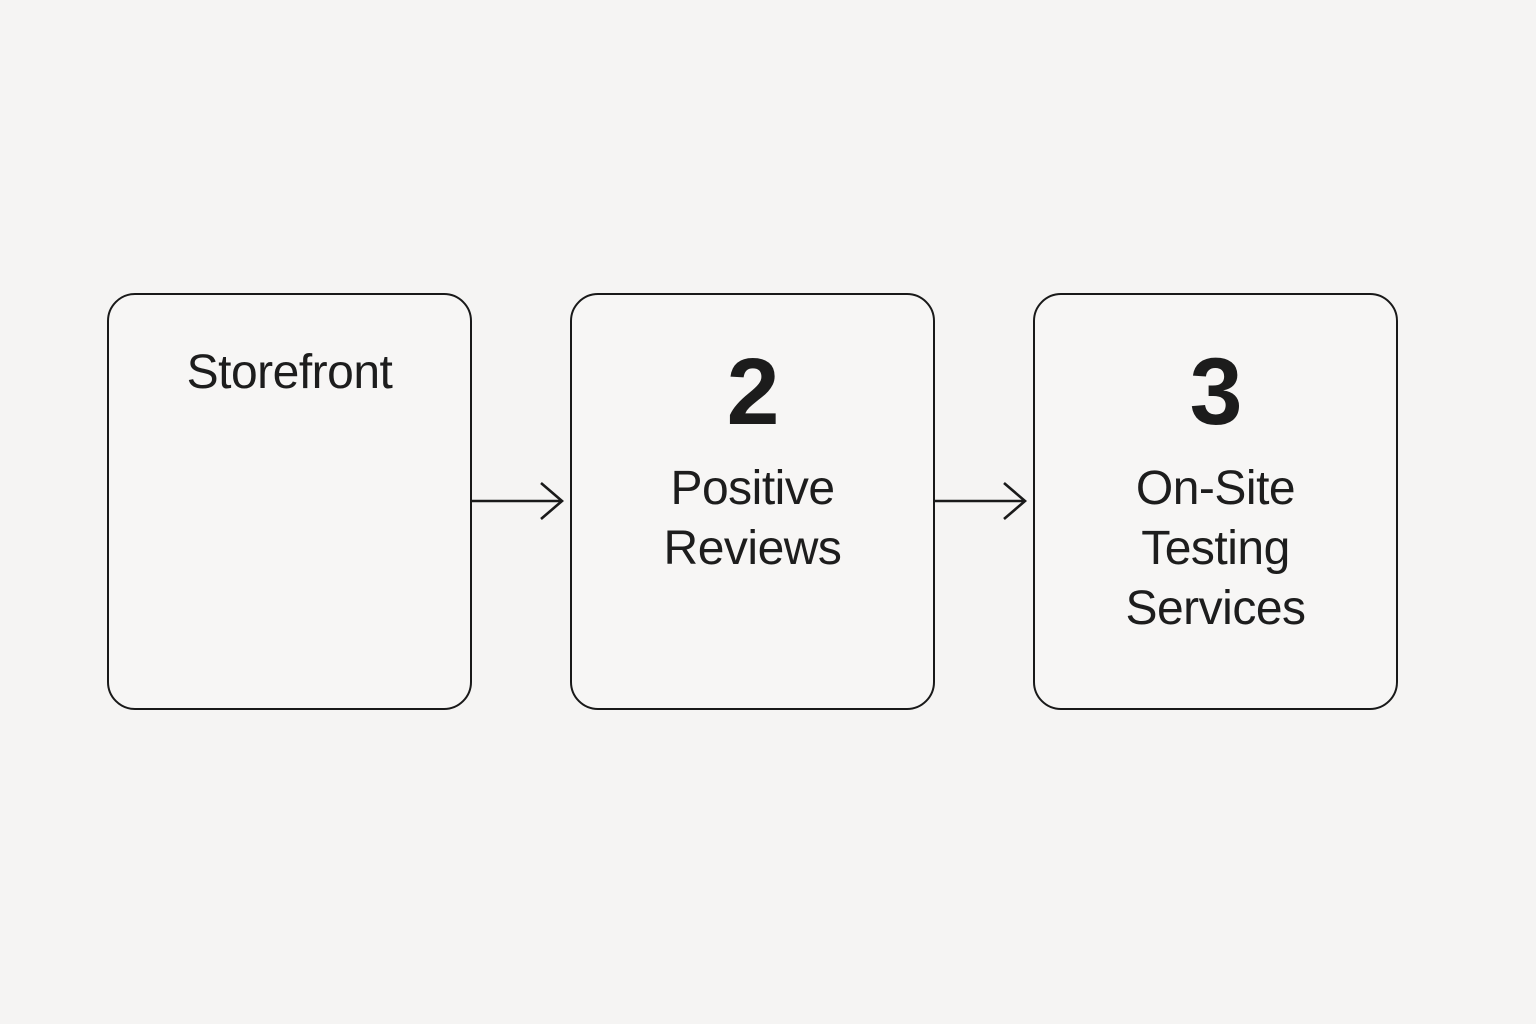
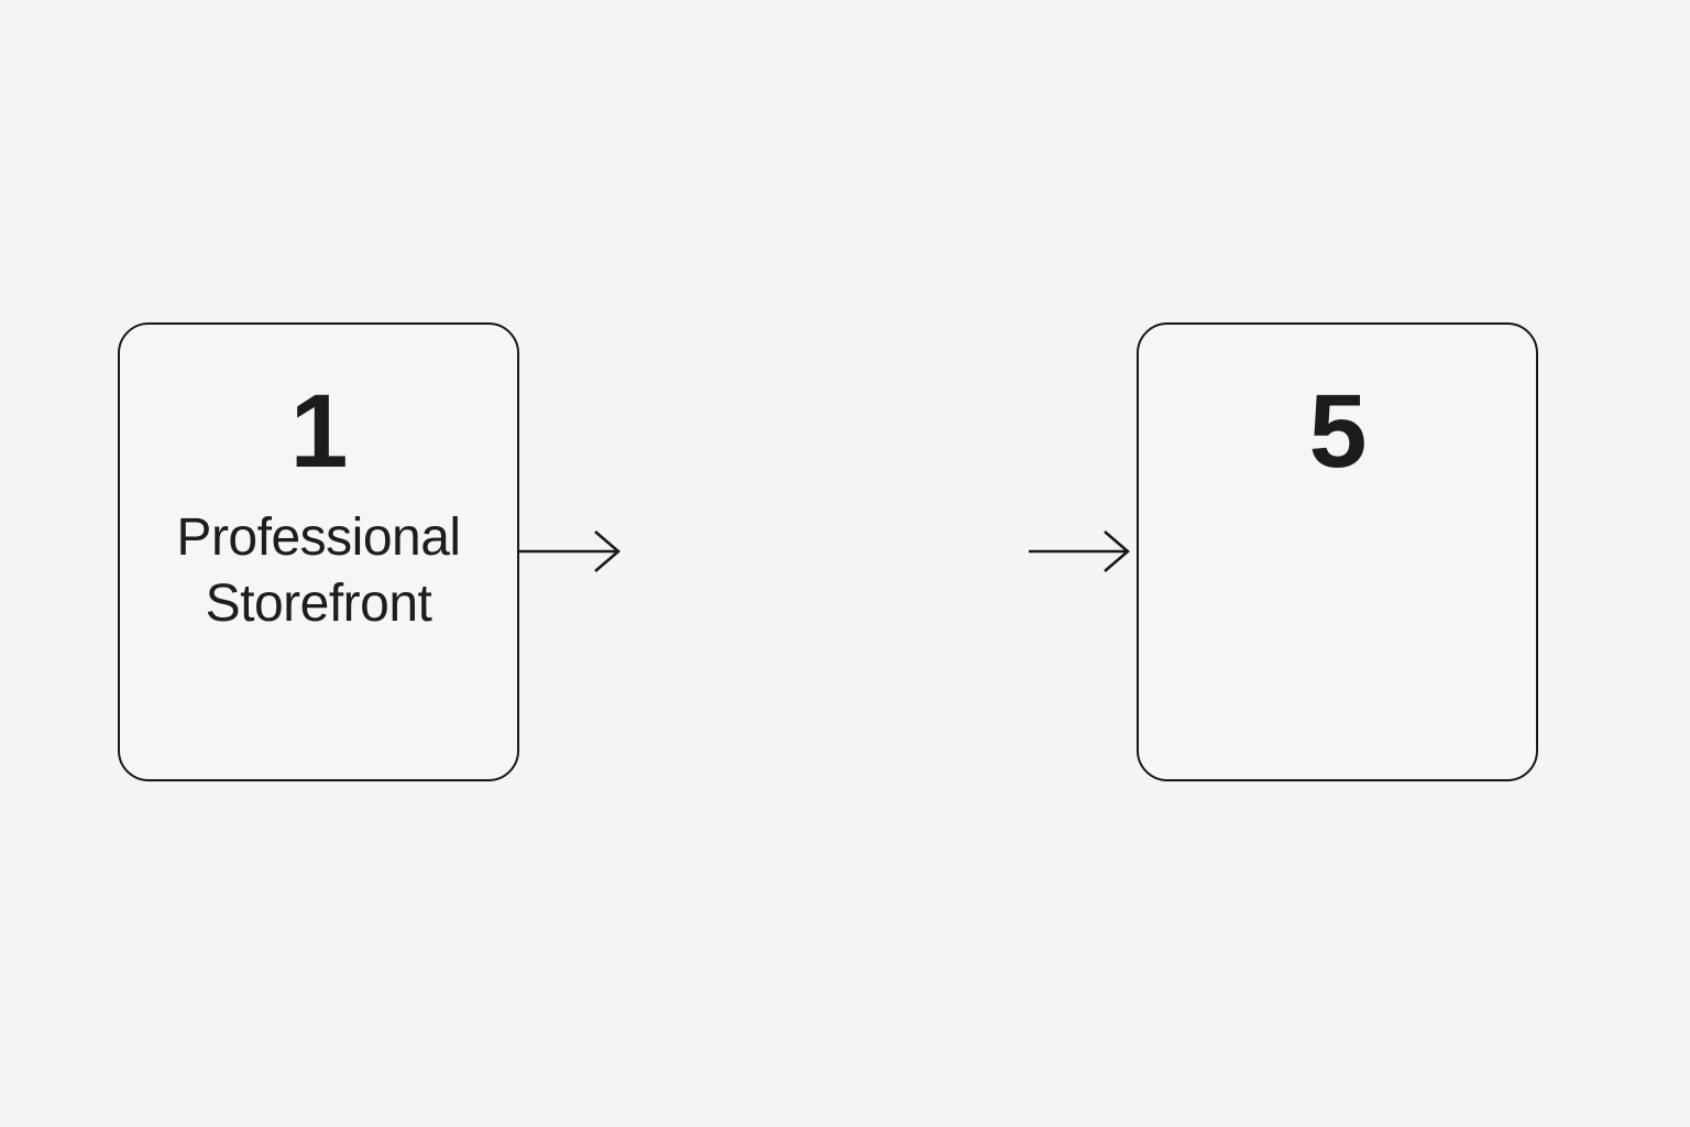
+ 1
+ Professional
  Storefront
- 2
- Positive
- Reviews
- 3
+ 5
- On-Site
- Testing
- Services
